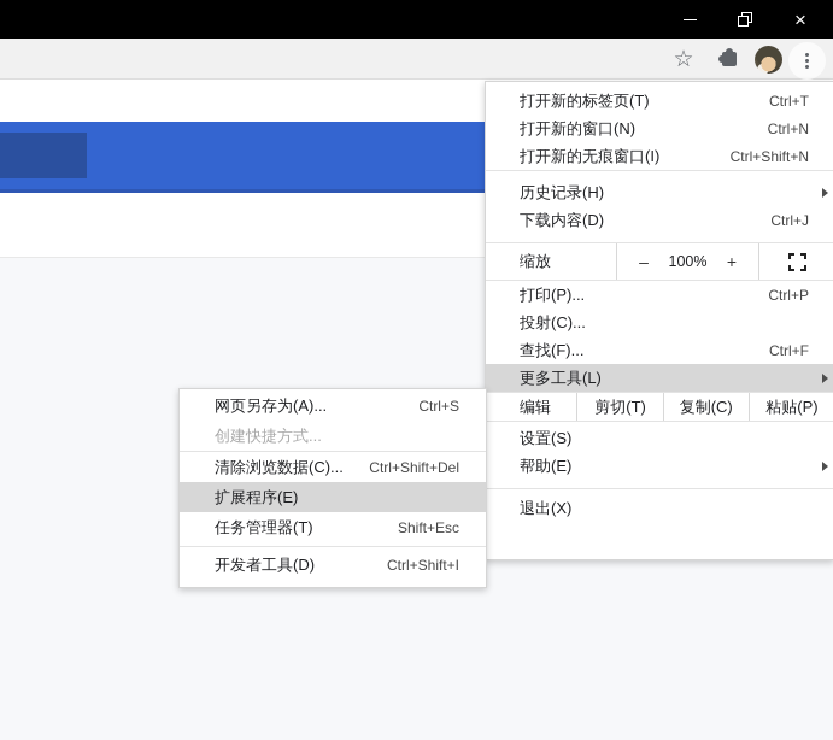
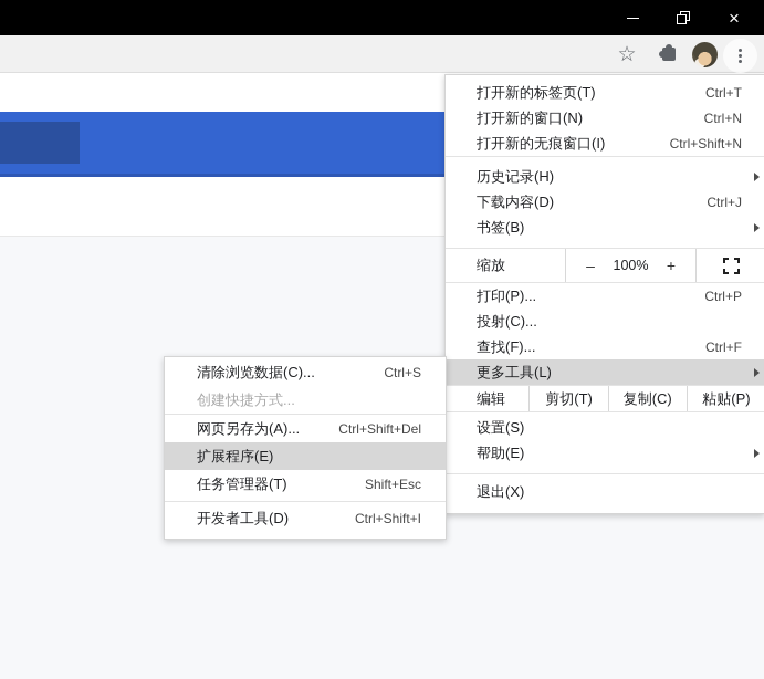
  ×
  ☆
  打开新的标签页(T)
  Ctrl+T
  打开新的窗口(N)
  Ctrl+N
  打开新的无痕窗口(I)
  Ctrl+Shift+N
  历史记录(H)
  下载内容(D)
  Ctrl+J
+ 书签(B)
  缩放
  –
  100%
  +
  打印(P)...
  Ctrl+P
  投射(C)...
  查找(F)...
  Ctrl+F
  更多工具(L)
  编辑
  剪切(T)
  复制(C)
  粘贴(P)
  设置(S)
  帮助(E)
  退出(X)
- 网页另存为(A)...
+ 清除浏览数据(C)...
  Ctrl+S
  创建快捷方式...
- 清除浏览数据(C)...
+ 网页另存为(A)...
  Ctrl+Shift+Del
  扩展程序(E)
  任务管理器(T)
  Shift+Esc
  开发者工具(D)
  Ctrl+Shift+I
